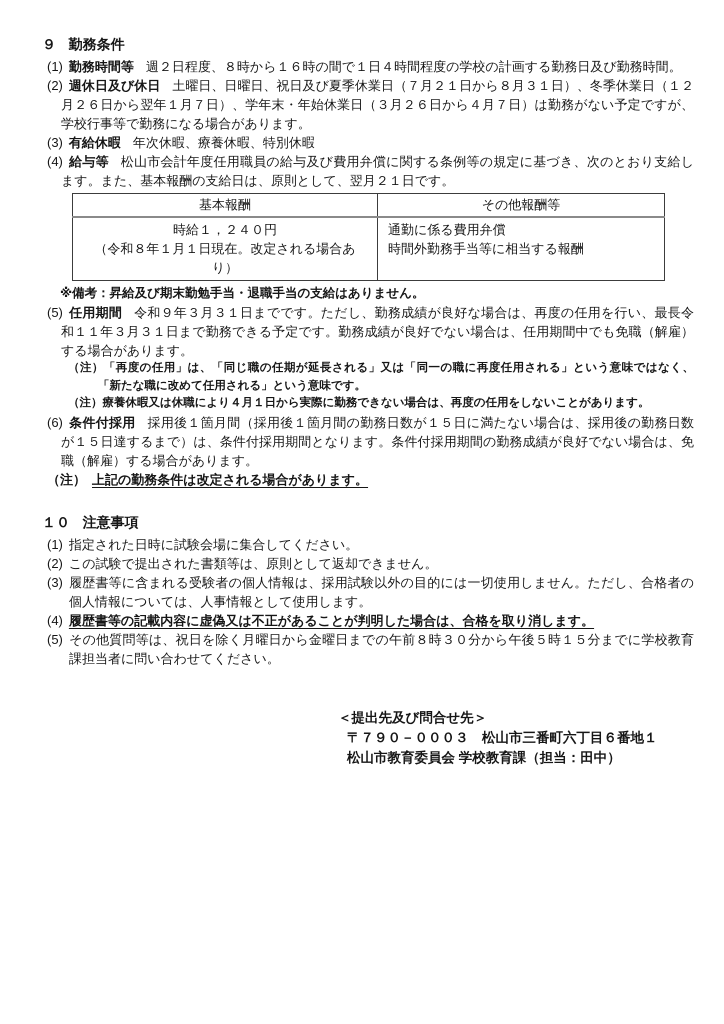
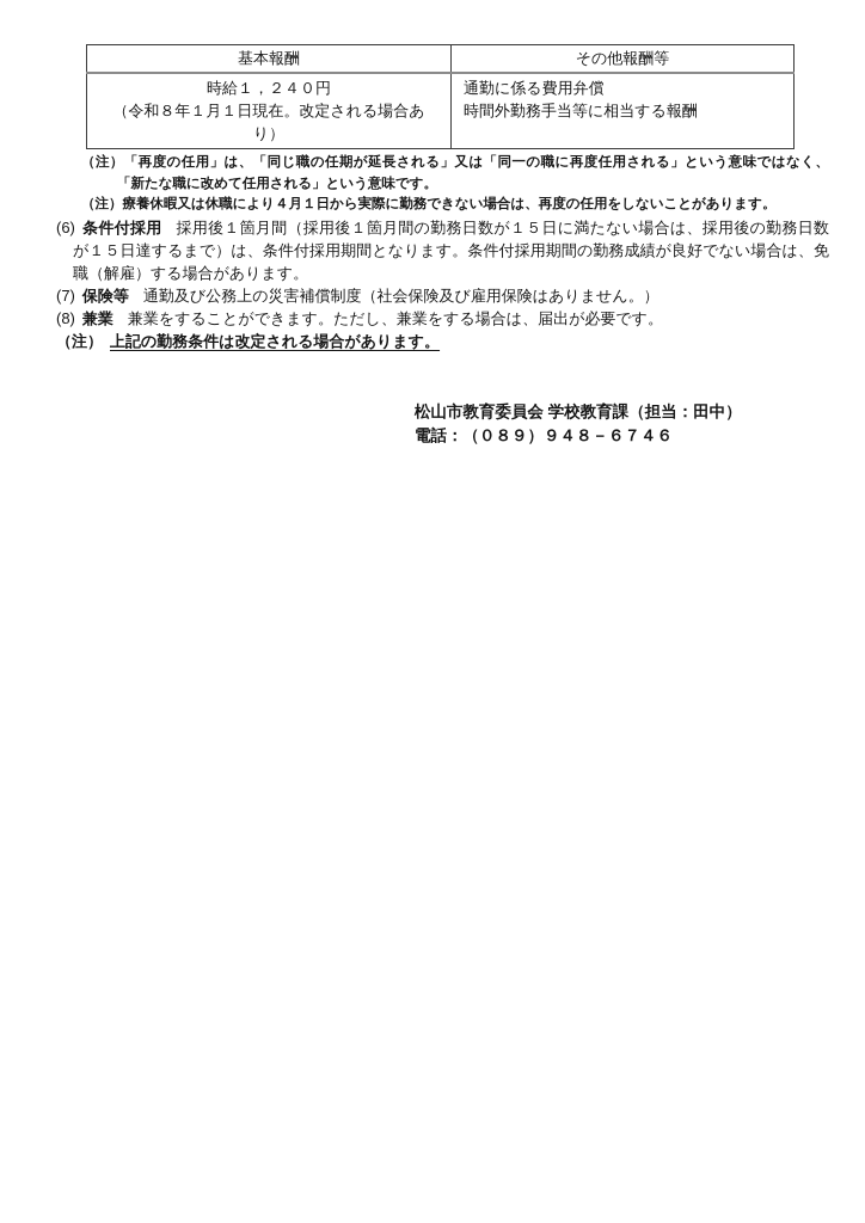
- ９ 勤務条件
- (1) 勤務時間等 週２日程度、８時から１６時の間で１日４時間程度の学校の計画する勤務日及び勤務時間。
- (2) 週休日及び休日 土曜日、日曜日、祝日及び夏季休業日（７月２１日から８月３１日）、冬季休業日（１２月２６日から翌年１月７日）、学年末・年始休業日（３月２６日から４月７日）は勤務がない予定ですが、学校行事等で勤務になる場合があります。
- (3) 有給休暇 年次休暇、療養休暇、特別休暇
- (4) 給与等 松山市会計年度任用職員の給与及び費用弁償に関する条例等の規定に基づき、次のとおり支給します。また、基本報酬の支給日は、原則として、翌月２１日です。
  基本報酬	その他報酬等
  時給１，２４０円 （令和８年１月１日現在。改定される場合あり）	通勤に係る費用弁償 時間外勤務手当等に相当する報酬
- ※備考：昇給及び期末勤勉手当・退職手当の支給はありません。
- (5) 任用期間 令和９年３月３１日までです。ただし、勤務成績が良好な場合は、再度の任用を行い、最長令和１１年３月３１日まで勤務できる予定です。勤務成績が良好でない場合は、任用期間中でも免職（解雇）する場合があります。
  （注）「再度の任用」は、「同じ職の任期が延長される」又は「同一の職に再度任用される」という意味ではなく、「新たな職に改めて任用される」という意味です。
  （注）療養休暇又は休職により４月１日から実際に勤務できない場合は、再度の任用をしないことがあります。
  (6) 条件付採用 採用後１箇月間（採用後１箇月間の勤務日数が１５日に満たない場合は、採用後の勤務日数が１５日達するまで）は、条件付採用期間となります。条件付採用期間の勤務成績が良好でない場合は、免職（解雇）する場合があります。
+ (7) 保険等 通勤及び公務上の災害補償制度（社会保険及び雇用保険はありません。）
+ (8) 兼業 兼業をすることができます。ただし、兼業をする場合は、届出が必要です。
  （注） 上記の勤務条件は改定される場合があります。
- １０ 注意事項
- (1) 指定された日時に試験会場に集合してください。
- (2) この試験で提出された書類等は、原則として返却できません。
- (3) 履歴書等に含まれる受験者の個人情報は、採用試験以外の目的には一切使用しません。ただし、合格者の個人情報については、人事情報として使用します。
- (4) 履歴書等の記載内容に虚偽又は不正があることが判明した場合は、合格を取り消します。
- (5) その他質問等は、祝日を除く月曜日から金曜日までの午前８時３０分から午後５時１５分までに学校教育課担当者に問い合わせてください。
- ＜提出先及び問合せ先＞
- 〒７９０－０００３ 松山市三番町六丁目６番地１
  松山市教育委員会 学校教育課（担当：田中）
+ 電話：（０８９）９４８－６７４６
